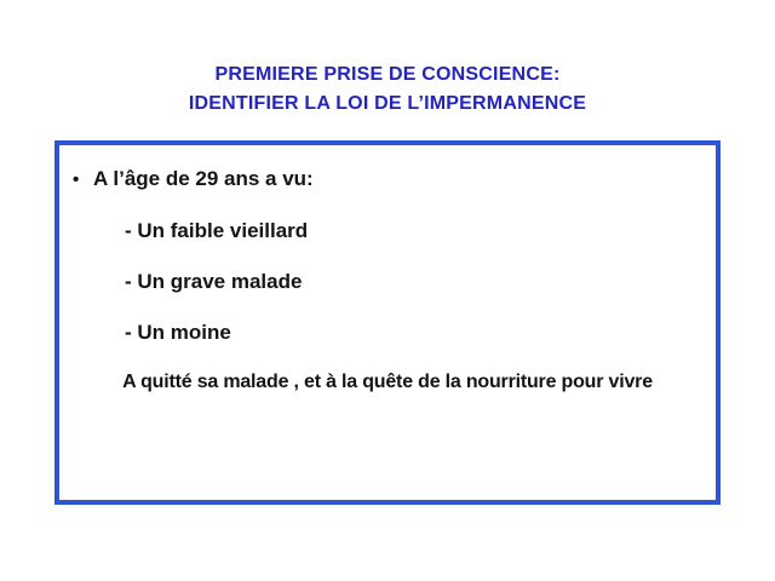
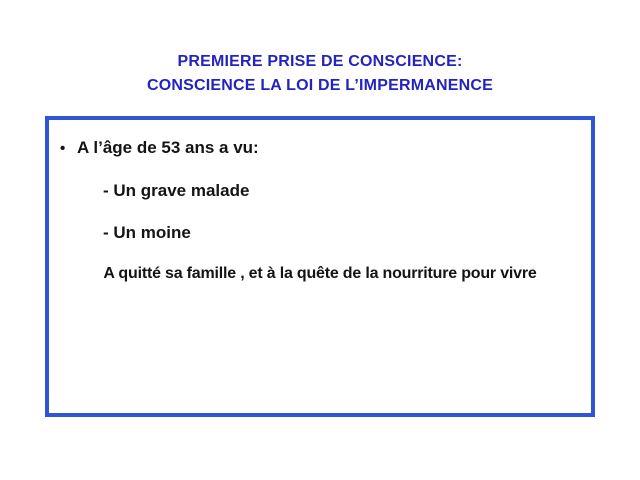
  PREMIERE PRISE DE CONSCIENCE:
- IDENTIFIER LA LOI DE L’IMPERMANENCE
+ CONSCIENCE LA LOI DE L’IMPERMANENCE
  •
- A l’âge de 29 ans a vu:
+ A l’âge de 53 ans a vu:
- - Un faible vieillard
  - Un grave malade
  - Un moine
- A quitté sa malade , et à la quête de la nourriture pour vivre
+ A quitté sa famille , et à la quête de la nourriture pour vivre
